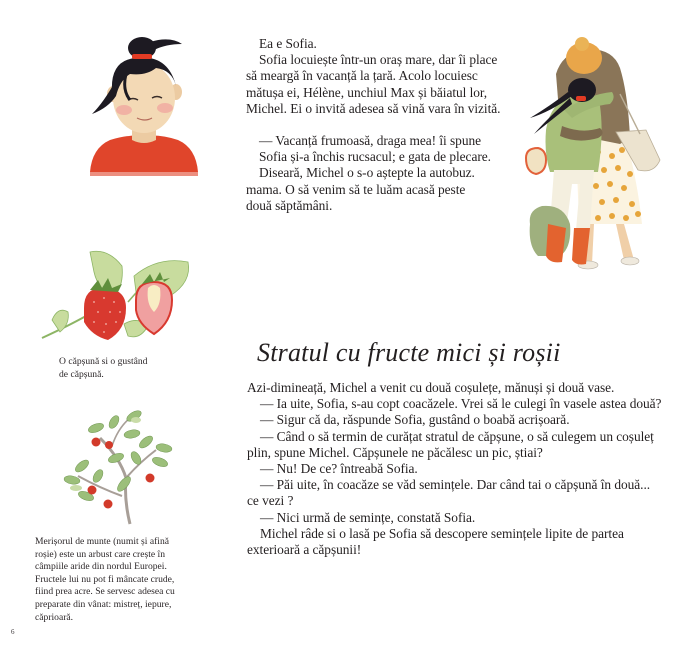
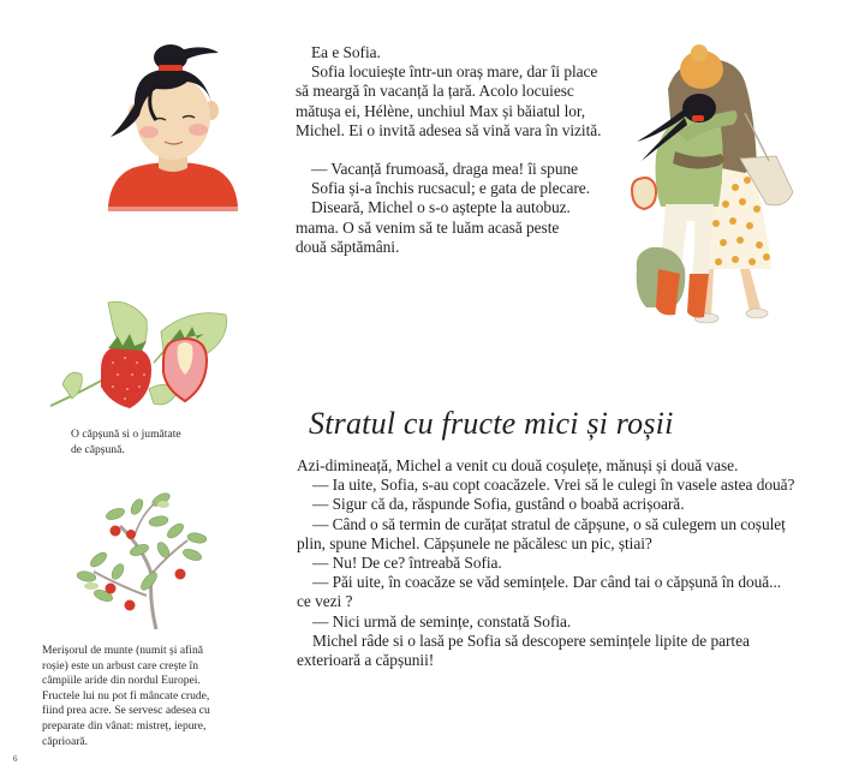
  Ea e Sofia.
  Sofia locuiește într-un oraș mare, dar îi place
  să meargă în vacanță la țară. Acolo locuiesc
  mătușa ei, Hélène, unchiul Max și băiatul lor,
  Michel. Ei o invită adesea să vină vara în vizită.
  — Vacanță frumoasă, draga mea! îi spune
  Sofia și-a închis rucsacul; e gata de plecare.
  Diseară, Michel o s-o aștepte la autobuz.
  mama. O să venim să te luăm acasă peste
  două săptămâni.
- O căpșună si o gustând
+ O căpșună si o jumătate
  de căpșună.
  Stratul cu fructe mici și roșii
  Azi-dimineață, Michel a venit cu două coșulețe, mănuși și două vase.
  — Ia uite, Sofia, s-au copt coacăzele. Vrei să le culegi în vasele astea două?
  — Sigur că da, răspunde Sofia, gustând o boabă acrișoară.
  — Când o să termin de curățat stratul de căpșune, o să culegem un coșuleț
  plin, spune Michel. Căpșunele ne păcălesc un pic, știai?
  — Nu! De ce? întreabă Sofia.
  — Păi uite, în coacăze se văd semințele. Dar când tai o căpșună în două...
  ce vezi ?
  — Nici urmă de semințe, constată Sofia.
  Michel râde si o lasă pe Sofia să descopere semințele lipite de partea
  exterioară a căpșunii!
  Merișorul de munte (numit și afină
  roșie) este un arbust care crește în
  câmpiile aride din nordul Europei.
  Fructele lui nu pot fi mâncate crude,
  fiind prea acre. Se servesc adesea cu
  preparate din vânat: mistreț, iepure,
  căprioară.
  6
